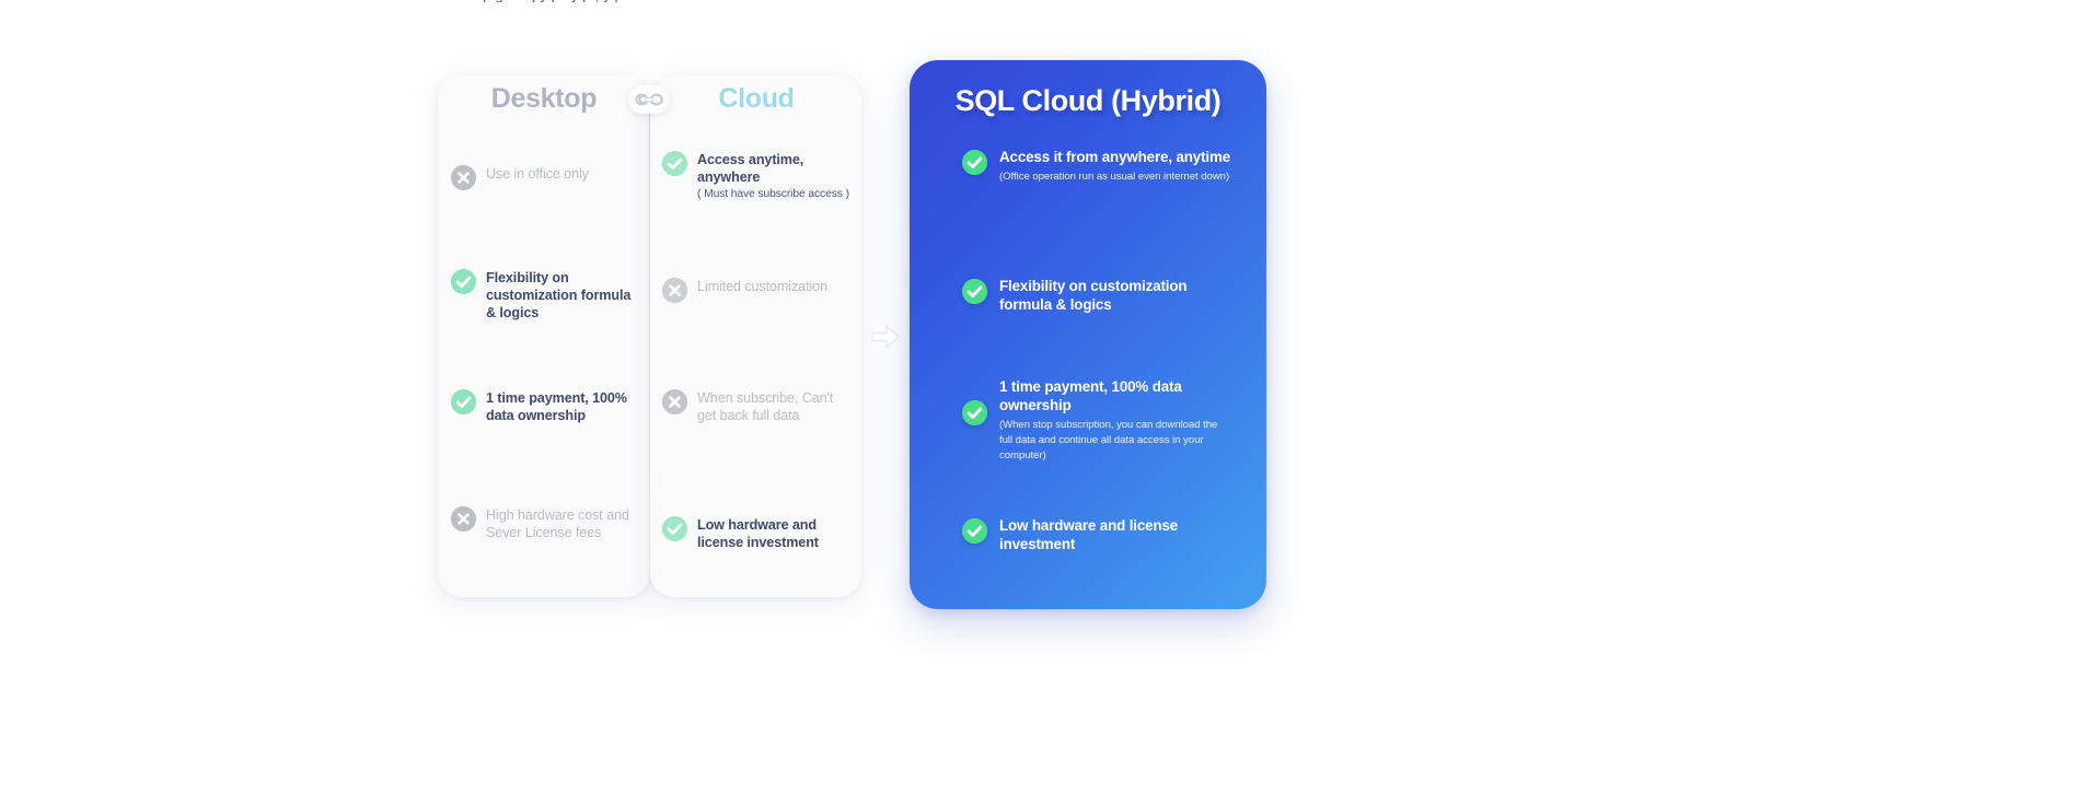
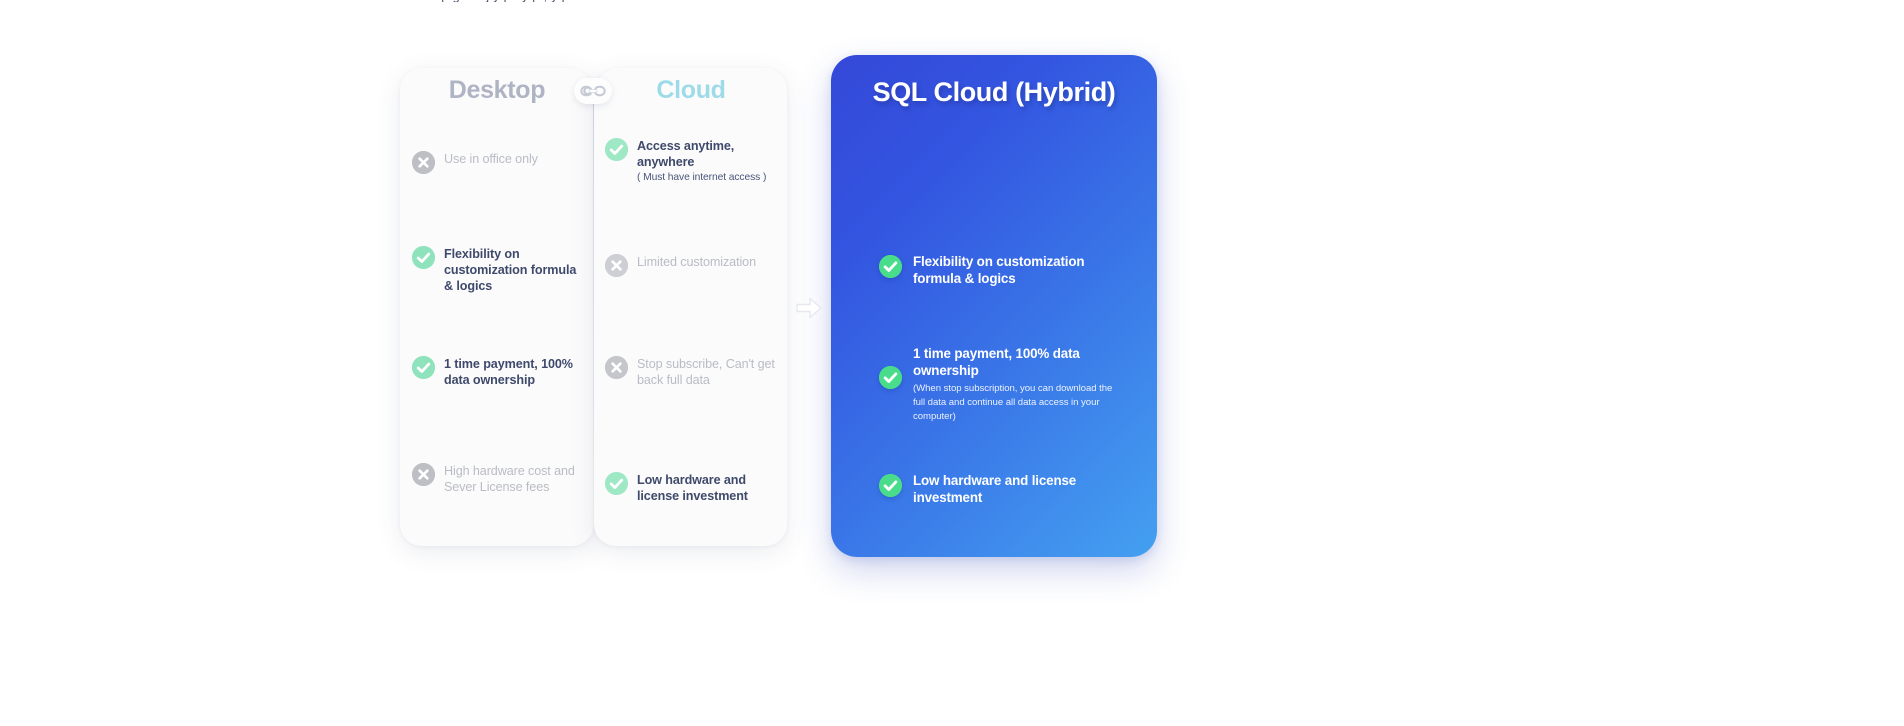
  Desktop
  Cloud
  Use in office only
  Flexibility on customization formula & logics
  1 time payment, 100% data ownership
  High hardware cost and Sever License fees
  Access anytime, anywhere
- ( Must have subscribe access )
+ ( Must have internet access )
  Limited customization
- When subscribe, Can't get back full data
+ Stop subscribe, Can't get back full data
  Low hardware and license investment
  SQL Cloud (Hybrid)
- Access it from anywhere, anytime
- (Office operation run as usual even internet down)
  Flexibility on customization formula & logics
  1 time payment, 100% data ownership
  (When stop subscription, you can download the full data and continue all data access in your computer)
  Low hardware and license investment
